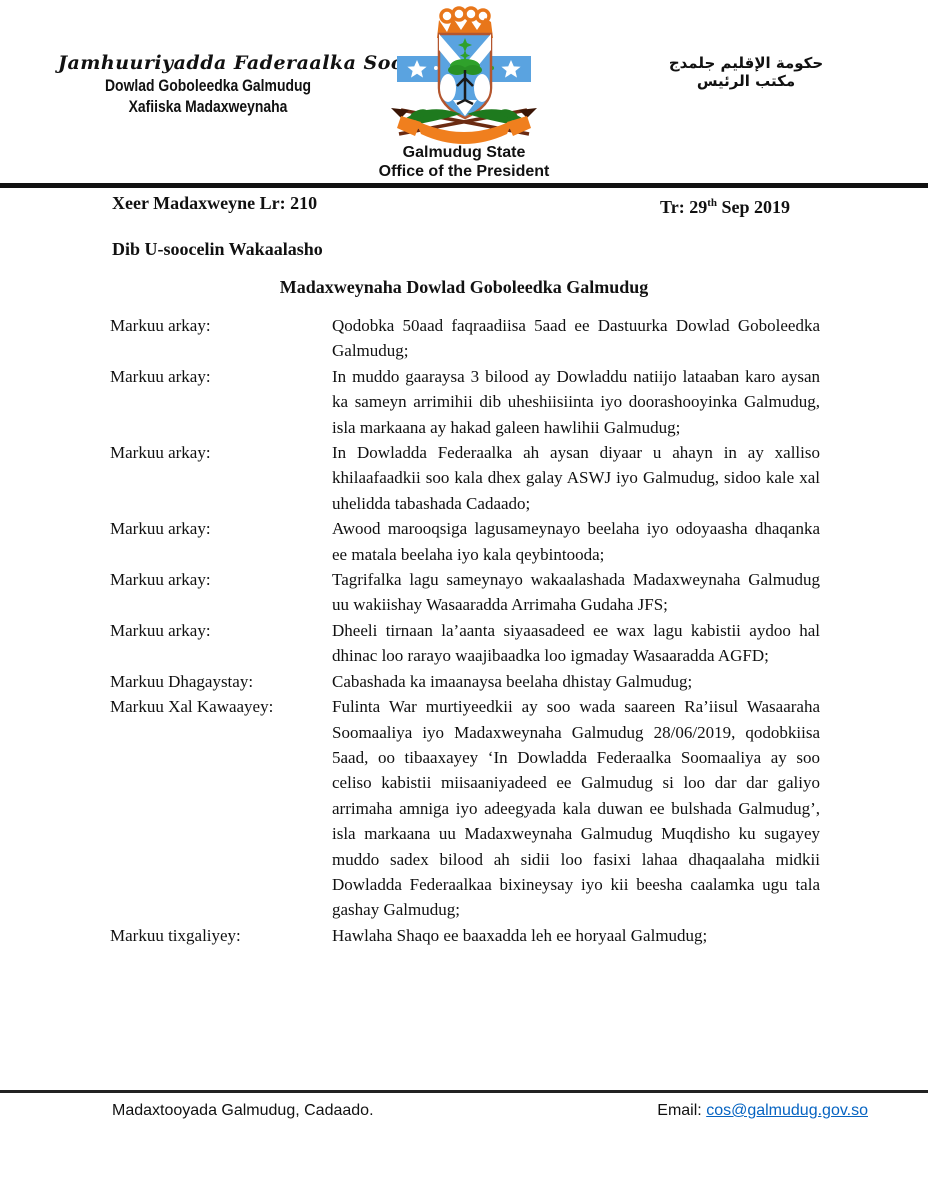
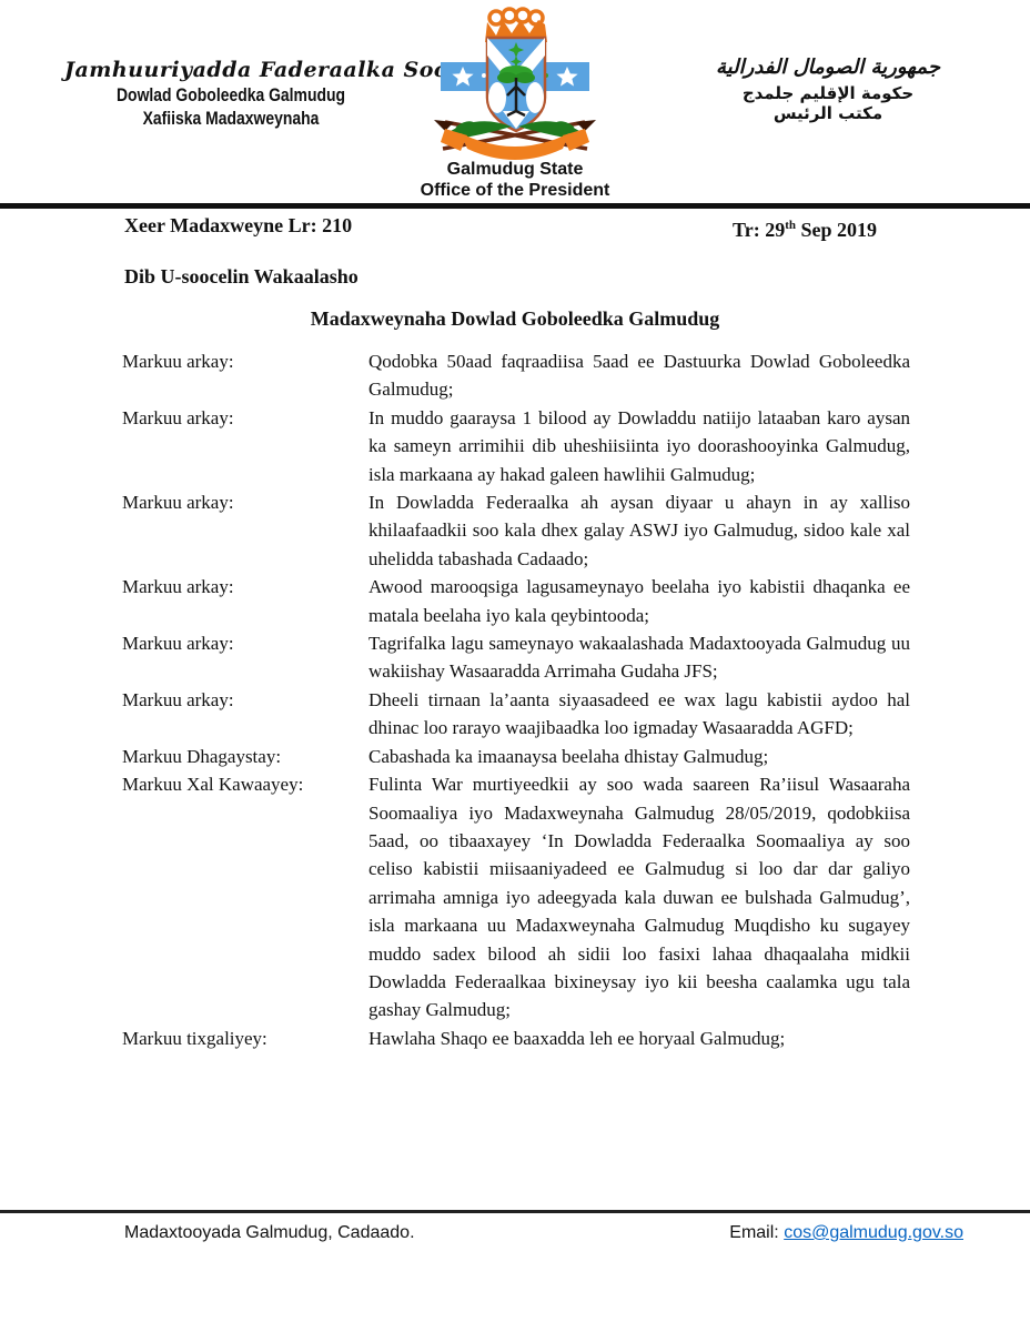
  Jamhuuriyadda Faderaalka So
  Dowlad Goboleedka Galmudug
  Xafiiska Madaxweynaha
+ جمهورية الصومال الفدرالية
  حكومة الإقليم جلمدج
  مكتب الرئيس
  Galmudug State
  Office of the President
  Xeer Madaxweyne Lr: 210
  Tr: 29th Sep 2019
  Dib U-soocelin Wakaalasho
  Madaxweynaha Dowlad Goboleedka Galmudug
  Markuu arkay:
  Qodobka 50aad faqraadiisa 5aad ee Dastuurka Dowlad Goboleedka Galmudug;
  Markuu arkay:
- In muddo gaaraysa 3 bilood ay Dowladdu natiijo lataaban karo aysan ka sameyn arrimihii dib uheshiisiinta iyo doorashooyinka Galmudug, isla markaana ay hakad galeen hawlihii Galmudug;
+ In muddo gaaraysa 1 bilood ay Dowladdu natiijo lataaban karo aysan ka sameyn arrimihii dib uheshiisiinta iyo doorashooyinka Galmudug, isla markaana ay hakad galeen hawlihii Galmudug;
  Markuu arkay:
  In Dowladda Federaalka ah aysan diyaar u ahayn in ay xalliso khilaafaadkii soo kala dhex galay ASWJ iyo Galmudug, sidoo kale xal uhelidda tabashada Cadaado;
  Markuu arkay:
- Awood marooqsiga lagusameynayo beelaha iyo odoyaasha dhaqanka ee matala beelaha iyo kala qeybintooda;
+ Awood marooqsiga lagusameynayo beelaha iyo kabistii dhaqanka ee matala beelaha iyo kala qeybintooda;
  Markuu arkay:
- Tagrifalka lagu sameynayo wakaalashada Madaxweynaha Galmudug uu wakiishay Wasaaradda Arrimaha Gudaha JFS;
+ Tagrifalka lagu sameynayo wakaalashada Madaxtooyada Galmudug uu wakiishay Wasaaradda Arrimaha Gudaha JFS;
  Markuu arkay:
  Dheeli tirnaan la’aanta siyaasadeed ee wax lagu kabistii aydoo hal dhinac loo rarayo waajibaadka loo igmaday Wasaaradda AGFD;
  Markuu Dhagaystay:
  Cabashada ka imaanaysa beelaha dhistay Galmudug;
  Markuu Xal Kawaayey:
- Fulinta War murtiyeedkii ay soo wada saareen Ra’iisul Wasaaraha Soomaaliya iyo Madaxweynaha Galmudug 28/06/2019, qodobkiisa 5aad, oo tibaaxayey ‘In Dowladda Federaalka Soomaaliya ay soo celiso kabistii miisaaniyadeed ee Galmudug si loo dar dar galiyo arrimaha amniga iyo adeegyada kala duwan ee bulshada Galmudug’, isla markaana uu Madaxweynaha Galmudug Muqdisho ku sugayey muddo sadex bilood ah sidii loo fasixi lahaa dhaqaalaha midkii Dowladda Federaalkaa bixineysay iyo kii beesha caalamka ugu tala gashay Galmudug;
+ Fulinta War murtiyeedkii ay soo wada saareen Ra’iisul Wasaaraha Soomaaliya iyo Madaxweynaha Galmudug 28/05/2019, qodobkiisa 5aad, oo tibaaxayey ‘In Dowladda Federaalka Soomaaliya ay soo celiso kabistii miisaaniyadeed ee Galmudug si loo dar dar galiyo arrimaha amniga iyo adeegyada kala duwan ee bulshada Galmudug’, isla markaana uu Madaxweynaha Galmudug Muqdisho ku sugayey muddo sadex bilood ah sidii loo fasixi lahaa dhaqaalaha midkii Dowladda Federaalkaa bixineysay iyo kii beesha caalamka ugu tala gashay Galmudug;
  Markuu tixgaliyey:
  Hawlaha Shaqo ee baaxadda leh ee horyaal Galmudug;
  Madaxtooyada Galmudug, Cadaado.
  Email: cos@galmudug.gov.so
